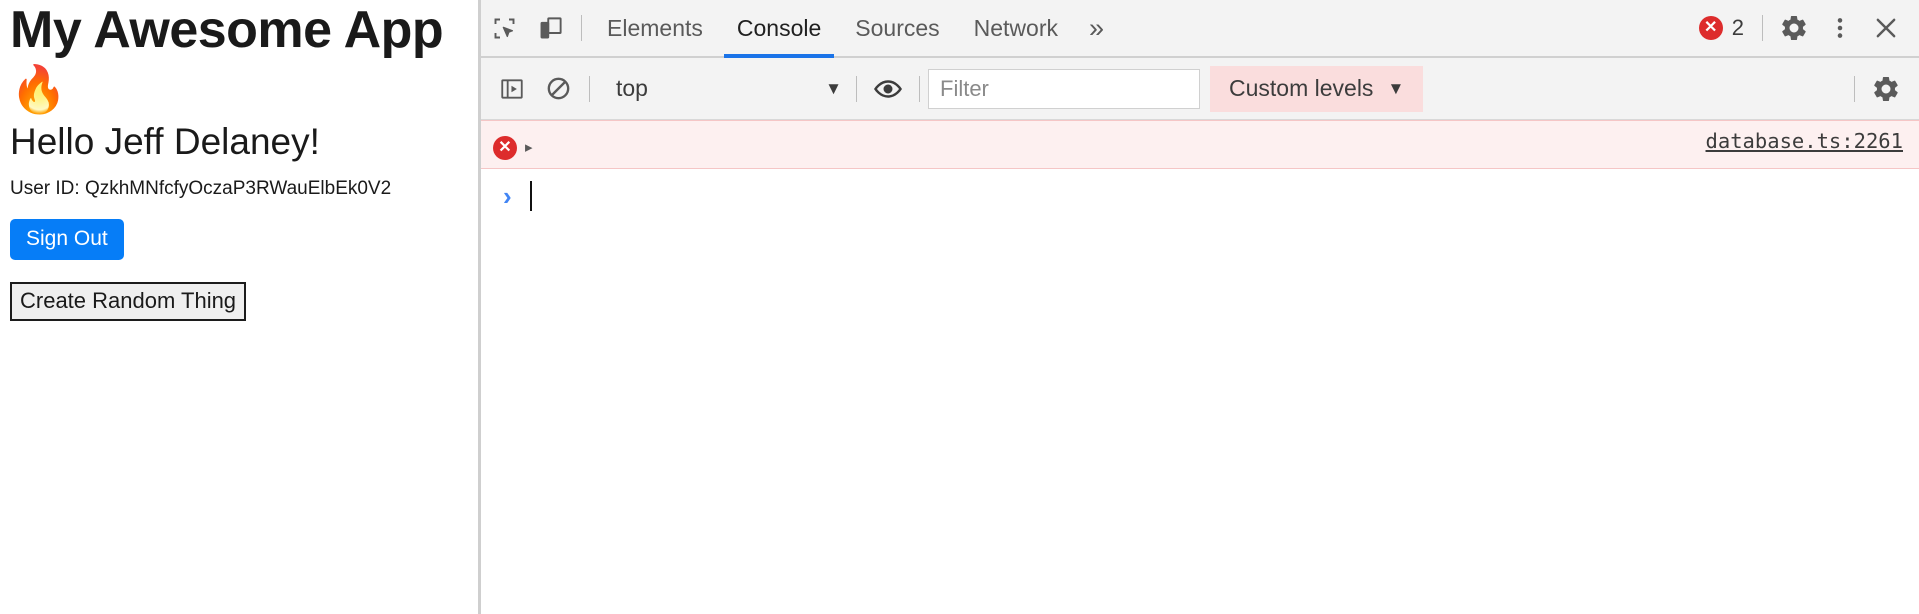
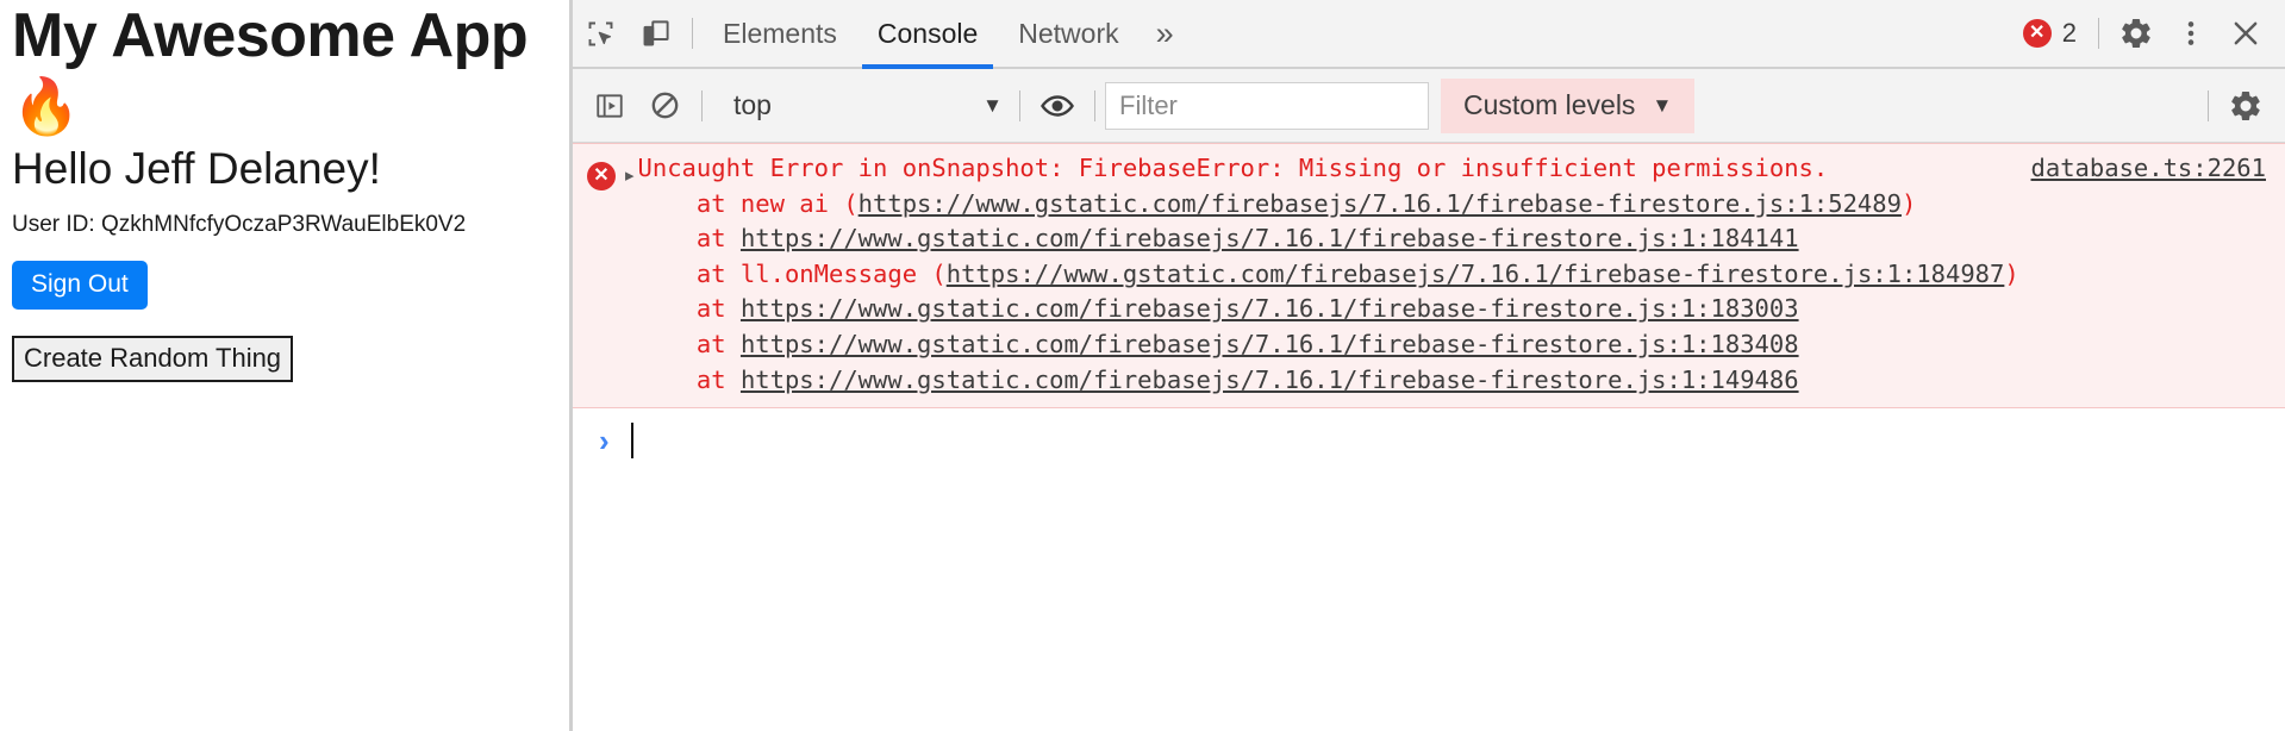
  My Awesome App 🔥
  Hello Jeff Delaney!
  User ID: QzkhMNfcfyOczaP3RWauElbEk0V2
  Sign Out
  Create Random Thing
  Elements
  Console
- Sources
  Network
  »
  ✕
  2
  top
  ▼
  Filter
  Custom levels
  ▼
  ✕
  ▸
+ Uncaught Error in onSnapshot: FirebaseError: Missing or insufficient permissions.
+ at new ai (https://www.gstatic.com/firebasejs/7.16.1/firebase-firestore.js:1:52489) at https://www.gstatic.com/firebasejs/7.16.1/firebase-firestore.js:1:184141 at ll.onMessage (https://www.gstatic.com/firebasejs/7.16.1/firebase-firestore.js:1:184987) at https://www.gstatic.com/firebasejs/7.16.1/firebase-firestore.js:1:183003 at https://www.gstatic.com/firebasejs/7.16.1/firebase-firestore.js:1:183408 at https://www.gstatic.com/firebasejs/7.16.1/firebase-firestore.js:1:149486
  database.ts:2261
  ›
